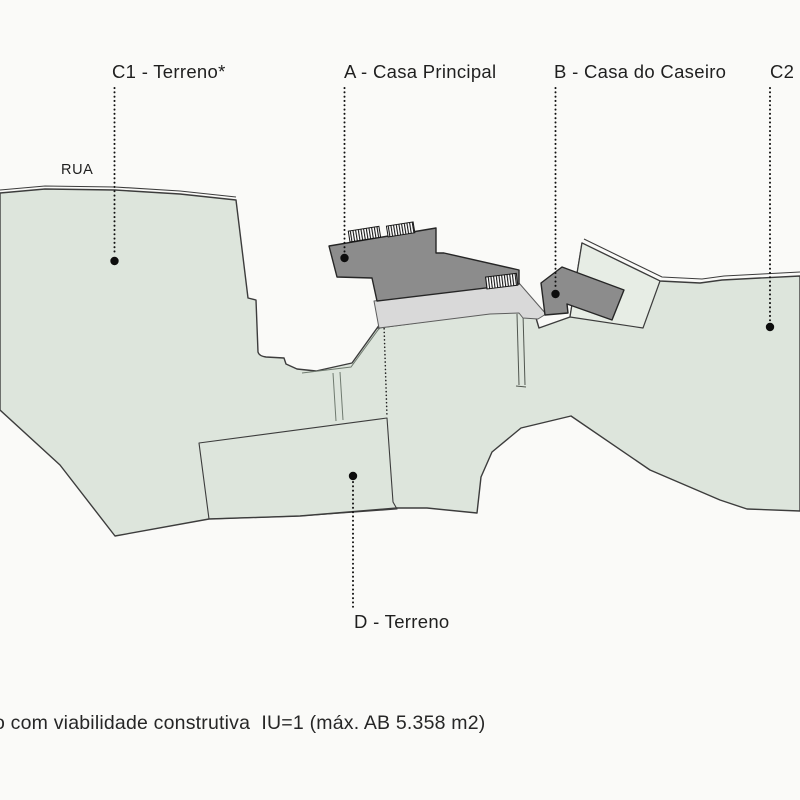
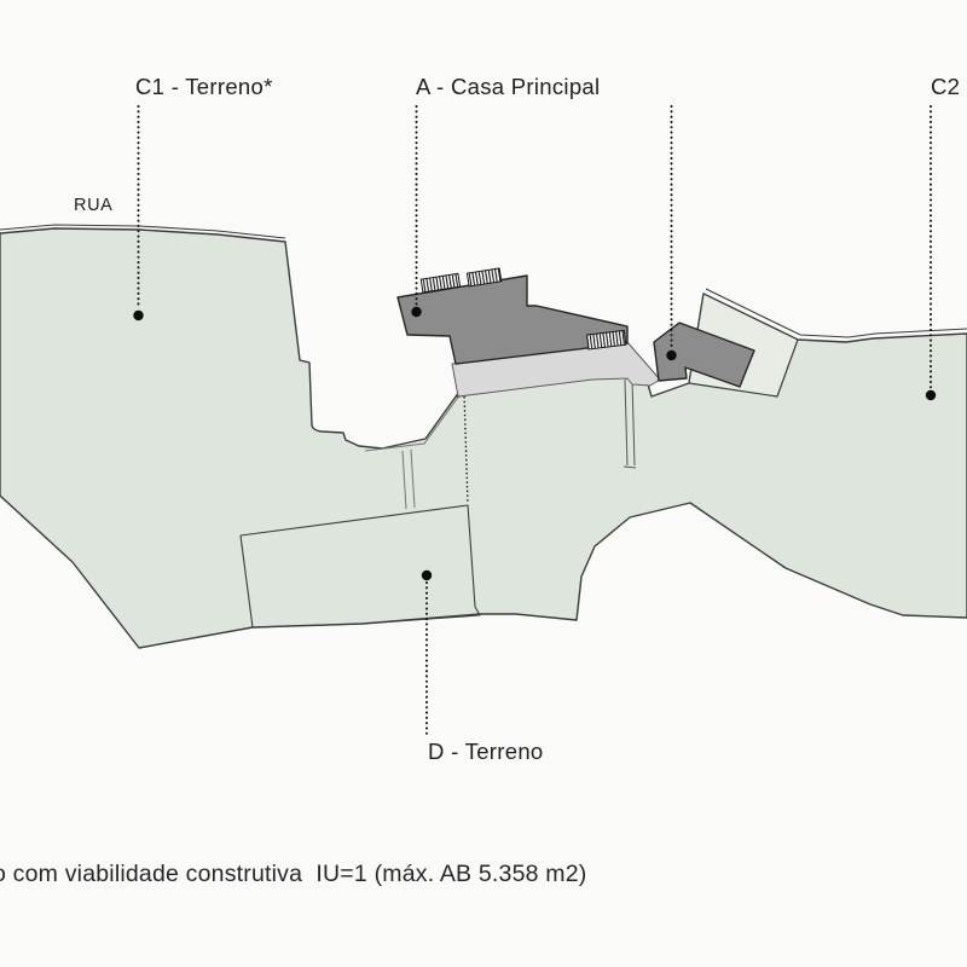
  C1 - Terreno*
  A - Casa Principal
- B - Casa do Caseiro
  C2
  D - Terreno
  RUA
  com viabilidade construtiva IU=1 (máx. AB 5.358 m2)
